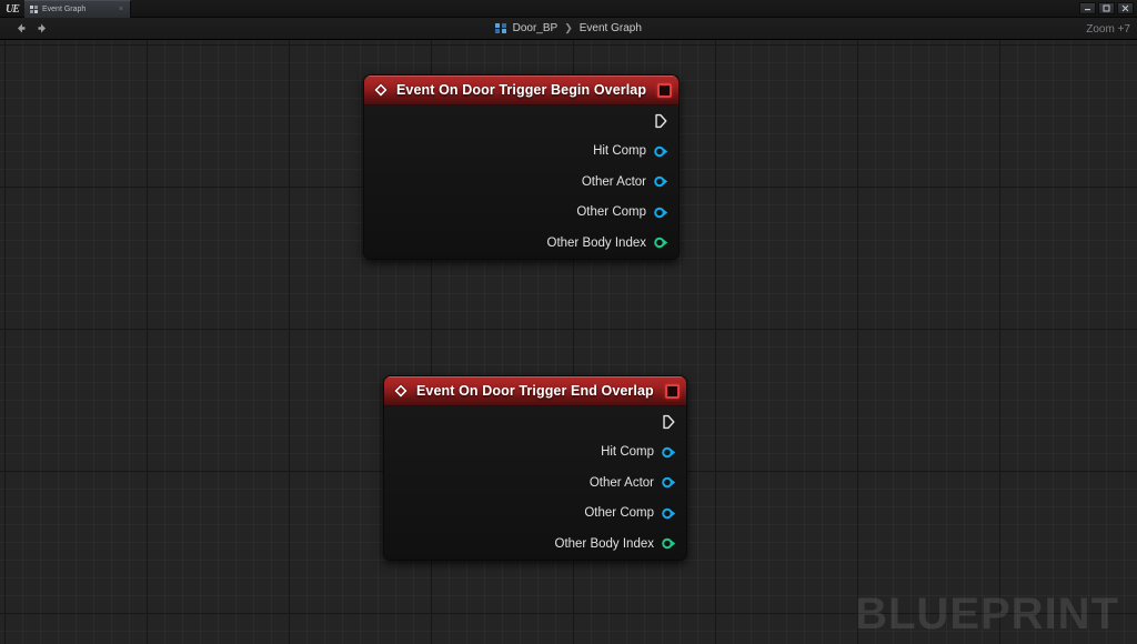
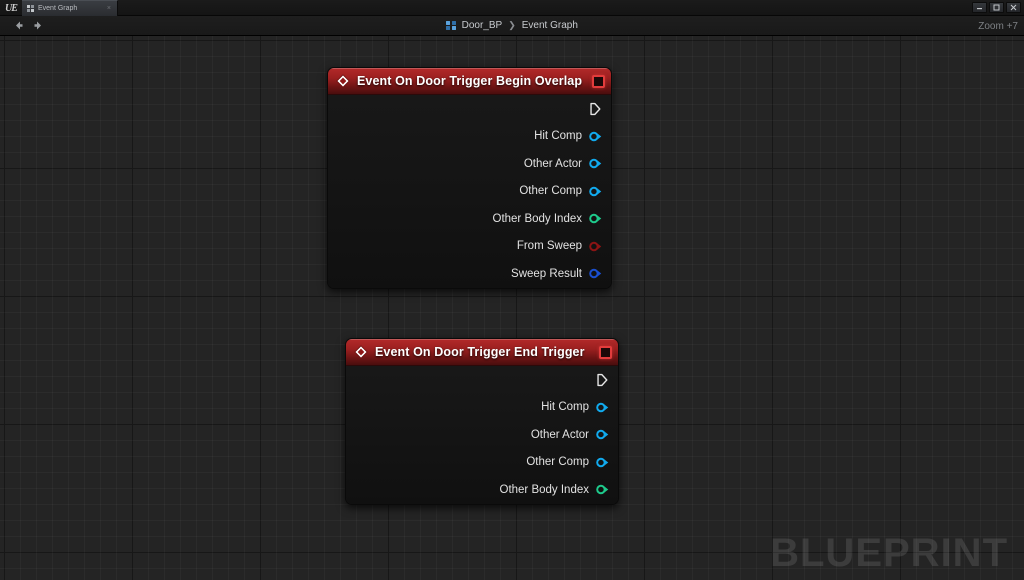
  UE
  Door_BP
  ❯
  Event Graph
  Zoom +7
  BLUEPRINT
  Event On Door Trigger Begin Overlap
  Hit Comp
  Other Actor
  Other Comp
  Other Body Index
+ From Sweep
+ Sweep Result
- Event On Door Trigger End Overlap
+ Event On Door Trigger End Trigger
  Hit Comp
  Other Actor
  Other Comp
  Other Body Index
